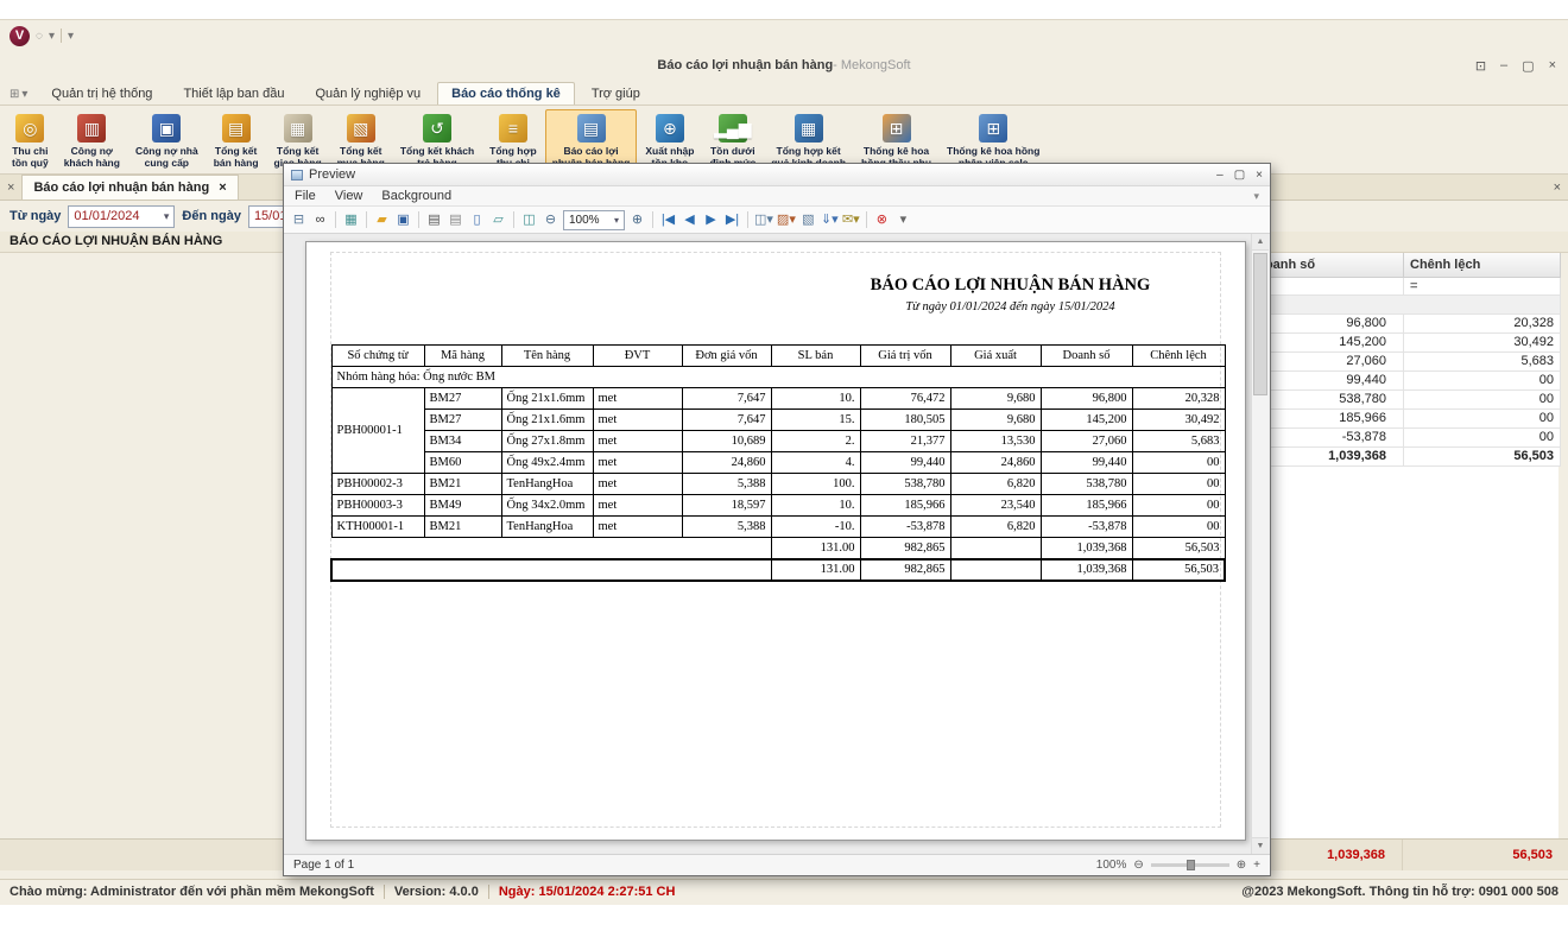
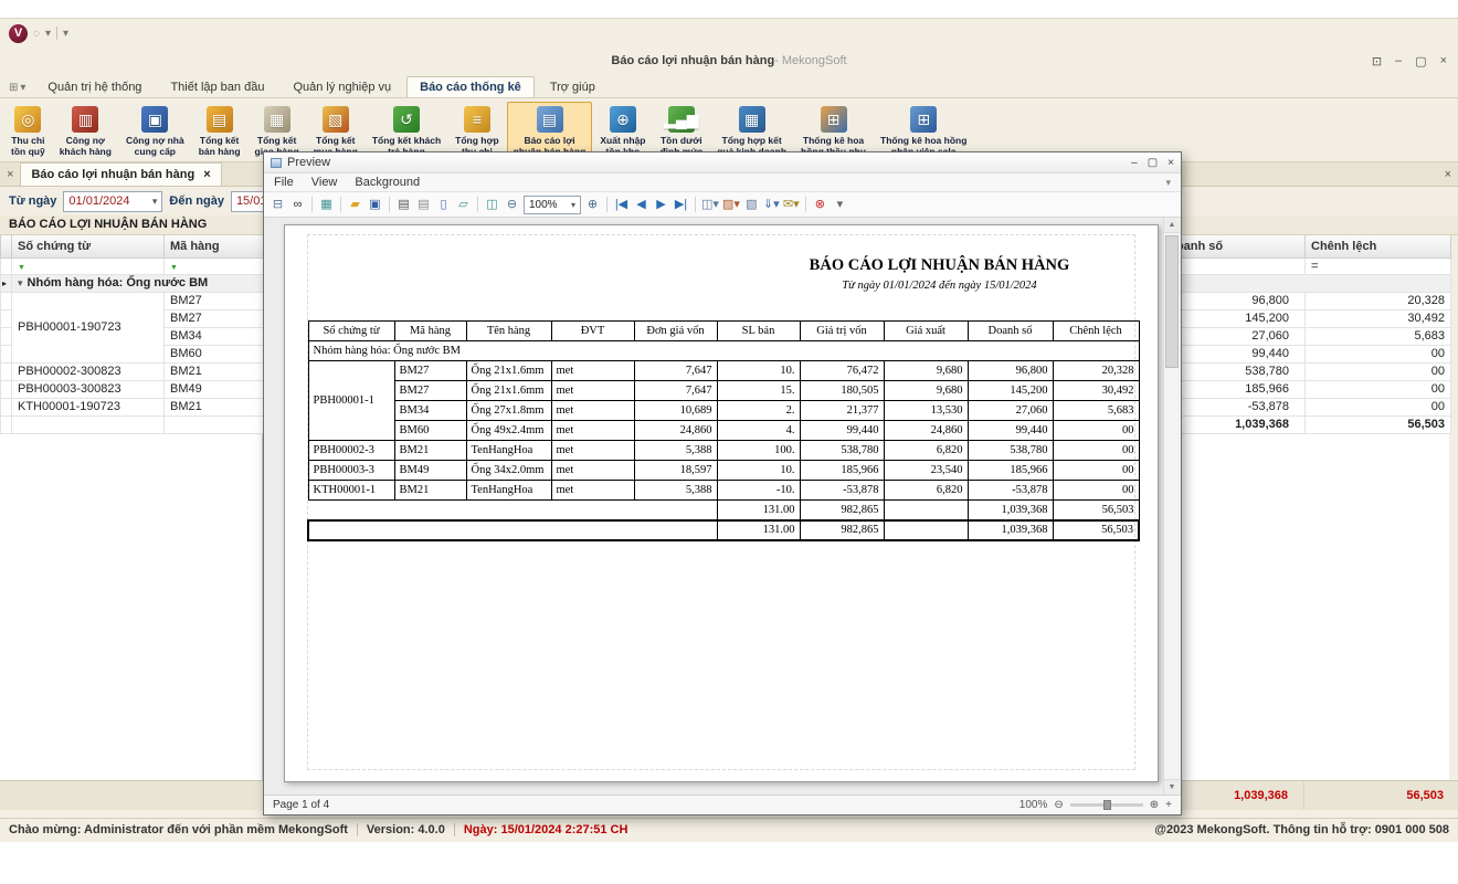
  V
  ◌
  ▾
  ▾
  Báo cáo lợi nhuận bán hàng
  - MekongSoft
  ⊡
  –
  ▢
  ×
  ⊞
  ▾
  Quản trị hệ thống
  Thiết lập ban đầu
  Quản lý nghiệp vụ
  Báo cáo thống kê
  Trợ giúp
  ◎
  Thu chi
  tồn quỹ
  ▥
  Công nợ
  khách hàng
  ▣
  Công nợ nhà
  cung cấp
  ▤
  Tổng kết
  bán hàng
  ▦
  Tổng kết
  ▧
  Tổng kết
  ↺
  Tổng kết khách
  ≡
  Tổng hợp
  ▤
  Báo cáo lợi
  ⊕
  Xuất nhập
  ▂▄▆
  Tồn dưới
  ▦
  Tổng hợp kết
  ⊞
  Thống kê hoa
  ⊞
  Thống kê hoa hồng
  ×
  Báo cáo lợi nhuận bán hàng
  ×
  ×
  Từ ngày
  01/01/2024
  ▾
  Đến ngày
  BÁO CÁO LỢI NHUẬN BÁN HÀNG
+ 	Số chứng từ	Mã hàng
+ ▸	▾ Nhóm hàng hóa: Ống nước BM
+ 	PBH00001-190723	BM27
+ 	BM27
+ 	BM34
+ 	BM60
+ 	PBH00002-300823	BM21
+ 	PBH00003-300823	BM49
+ 	KTH00001-190723	BM21
  anh số	Chênh lệch
  96,800	20,328
  145,200	30,492
  27,060	5,683
  99,440	00
  538,780	00
  185,966	00
  -53,878	00
  1,039,368	56,503
  1,039,368
  56,503
  Chào mừng: Administrator đến với phần mềm MekongSoft
  Version: 4.0.0
  Ngày: 15/01/2024 2:27:51 CH
  @2023 MekongSoft. Thông tin hỗ trợ: 0901 000 508
  Preview
  –
  ▢
  ×
  File
  View
  Background
  ▾
  ⊟
  ∞
  ▦
  ▰
  ▣
  ▤
  ▤
  ▯
  ▱
  ◫
  ⊖
  100%
  ▾
  ⊕
  |◀
  ◀
  ▶
  ▶|
  ◫▾
  ▨▾
  ▧
  ⇓▾
  ✉▾
  ⊗
  ▾
  BÁO CÁO LỢI NHUẬN BÁN HÀNG
  Từ ngày 01/01/2024 đến ngày 15/01/2024
  Số chứng từ	Mã hàng	Tên hàng	ĐVT	Đơn giá vốn	SL bán	Giá trị vốn	Giá xuất	Doanh số	Chênh lệch
  Nhóm hàng hóa: Ống nước BM
  PBH00001-1	BM27	Ống 21x1.6mm	met	7,647	10.	76,472	9,680	96,800	20,328
  BM27	Ống 21x1.6mm	met	7,647	15.	180,505	9,680	145,200	30,492
  BM34	Ống 27x1.8mm	met	10,689	2.	21,377	13,530	27,060	5,683
  BM60	Ống 49x2.4mm	met	24,860	4.	99,440	24,860	99,440	00
  PBH00002-3	BM21	TenHangHoa	met	5,388	100.	538,780	6,820	538,780	00
  PBH00003-3	BM49	Ống 34x2.0mm	met	18,597	10.	185,966	23,540	185,966	00
  KTH00001-1	BM21	TenHangHoa	met	5,388	-10.	-53,878	6,820	-53,878	00
  	131.00	982,865		1,039,368	56,503
  	131.00	982,865		1,039,368	56,503
- Page 1 of 1
+ Page 1 of 4
  100%
  ⊖
  ⊕
  +
